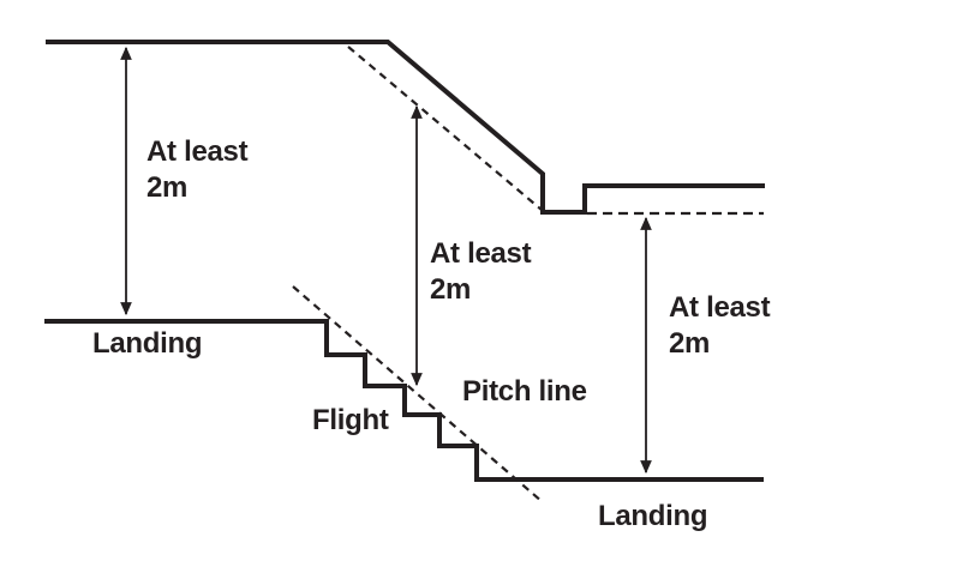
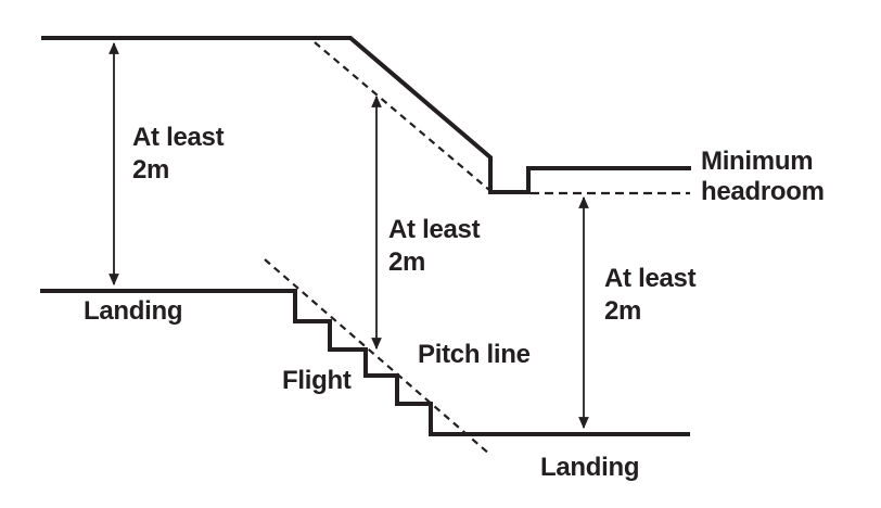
  At least
  2m
  At least
  2m
  At least
  2m
  Landing
  Flight
  Pitch line
  Landing
+ Minimum
+ headroom
